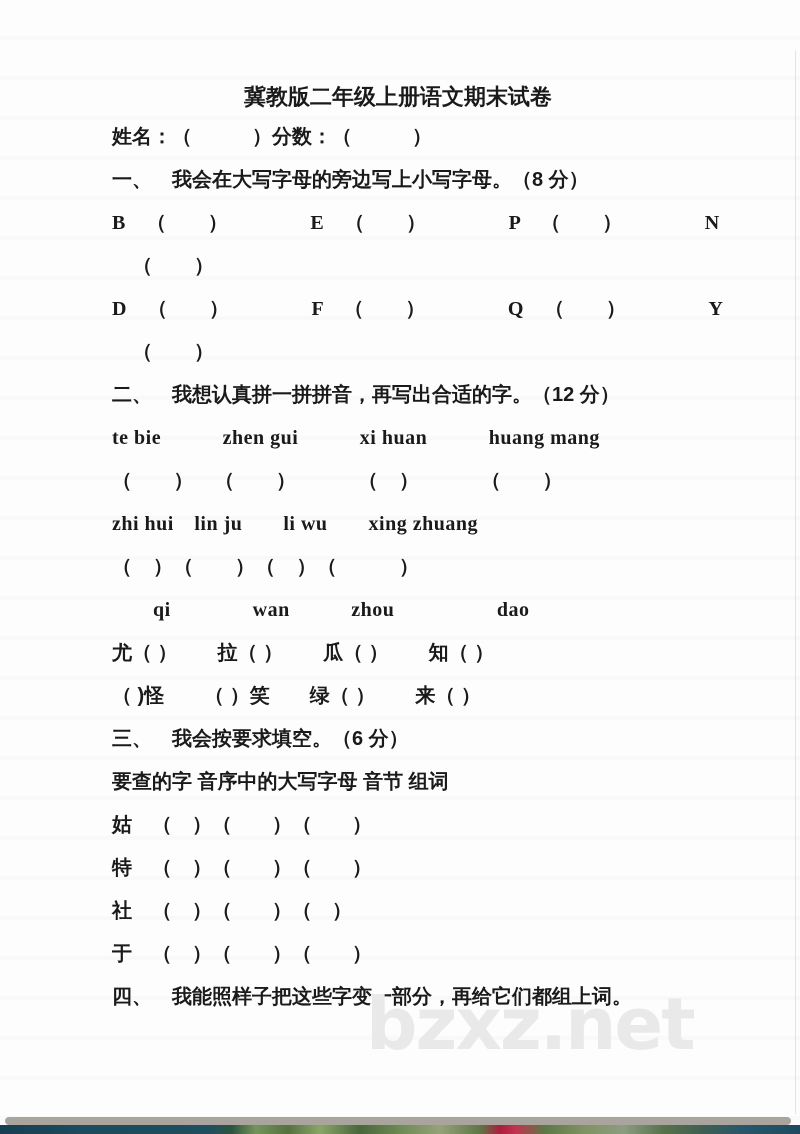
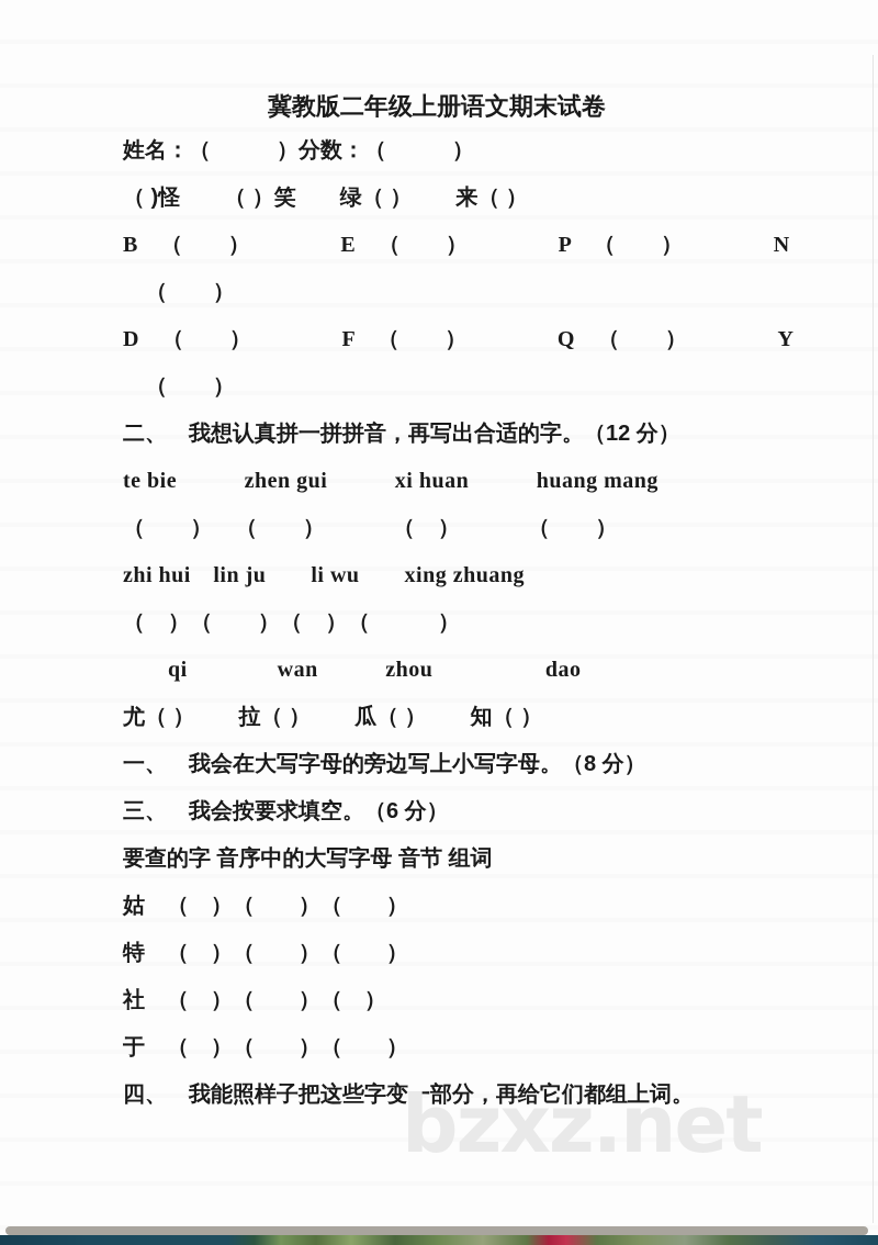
  冀教版二年级上册语文期末试卷
  姓名：（ ）分数：（ ）
- 一、 我会在大写字母的旁边写上小写字母。（8 分）
+ （ )怪 （ ）笑 绿（ ） 来（ ）
  B （ ） E （ ） P （ ） N
  （ ）
  D （ ） F （ ） Q （ ） Y
  （ ）
  二、 我想认真拼一拼拼音，再写出合适的字。（12 分）
  te bie zhen gui xi huan huang mang
  （ ） （ ） （ ） （ ）
  zhi hui lin ju li wu xing zhuang
  （ ）（ ）（ ）（ ）
  qi wan zhou dao
  尤（ ） 拉（ ） 瓜（ ） 知（ ）
- （ )怪 （ ）笑 绿（ ） 来（ ）
+ 一、 我会在大写字母的旁边写上小写字母。（8 分）
  三、 我会按要求填空。（6 分）
  要查的字 音序中的大写字母 音节 组词
  姑 （ ）（ ）（ ）
  特 （ ）（ ）（ ）
  社 （ ）（ ）（ ）
  于 （ ）（ ）（ ）
  四、 我能照样子把这些字变一部分，再给它们都组上词。
  bzxz.net
